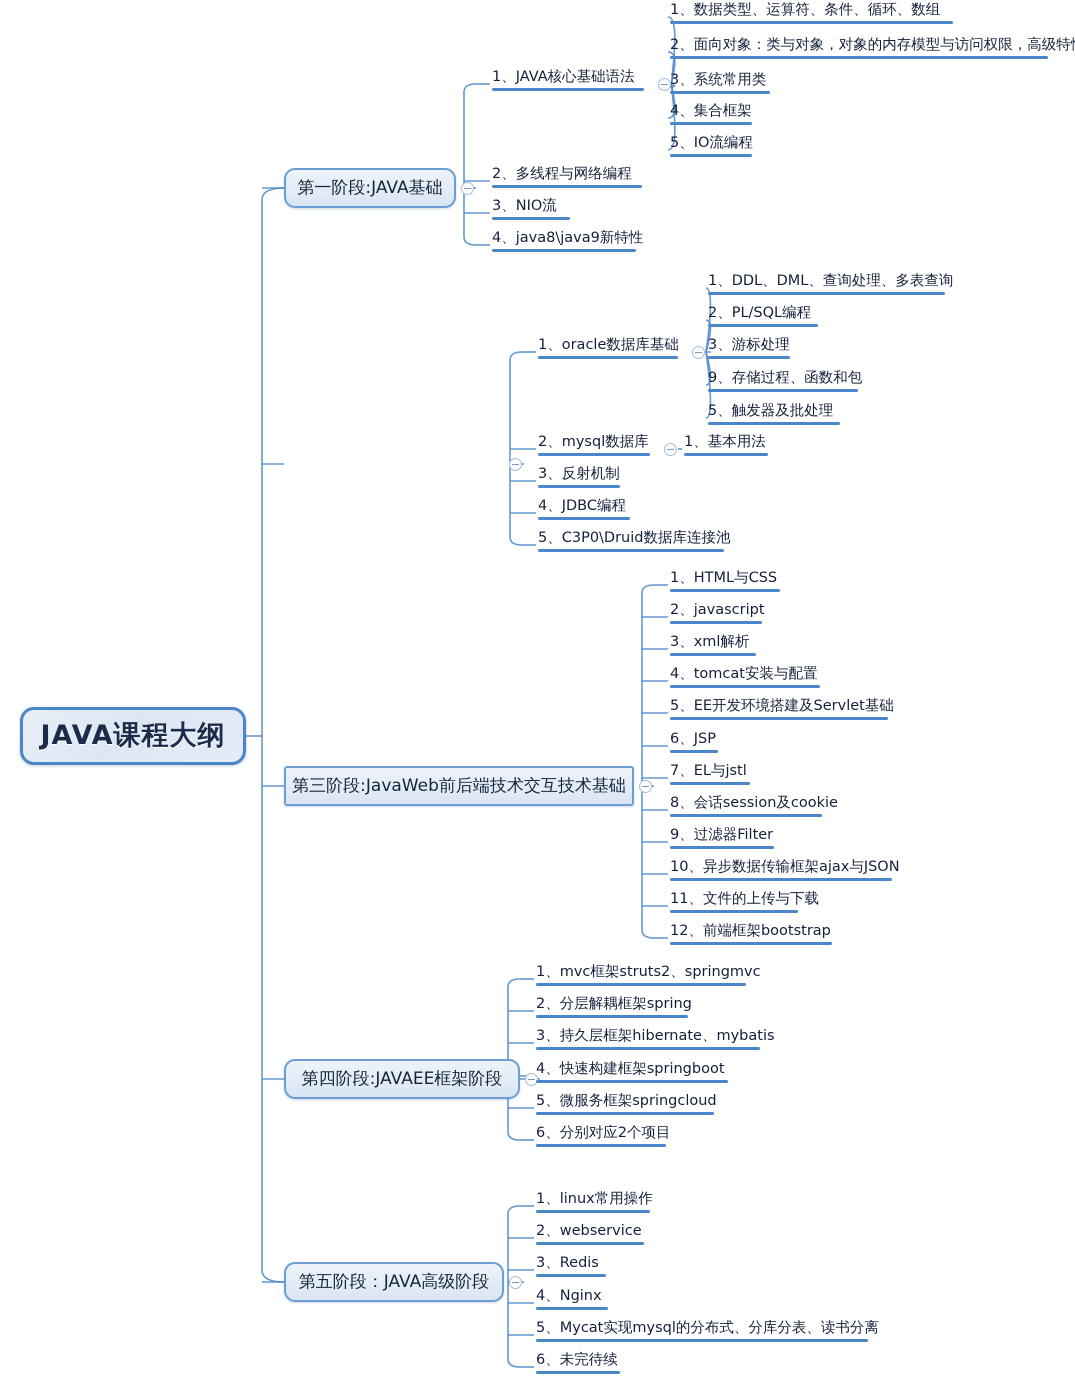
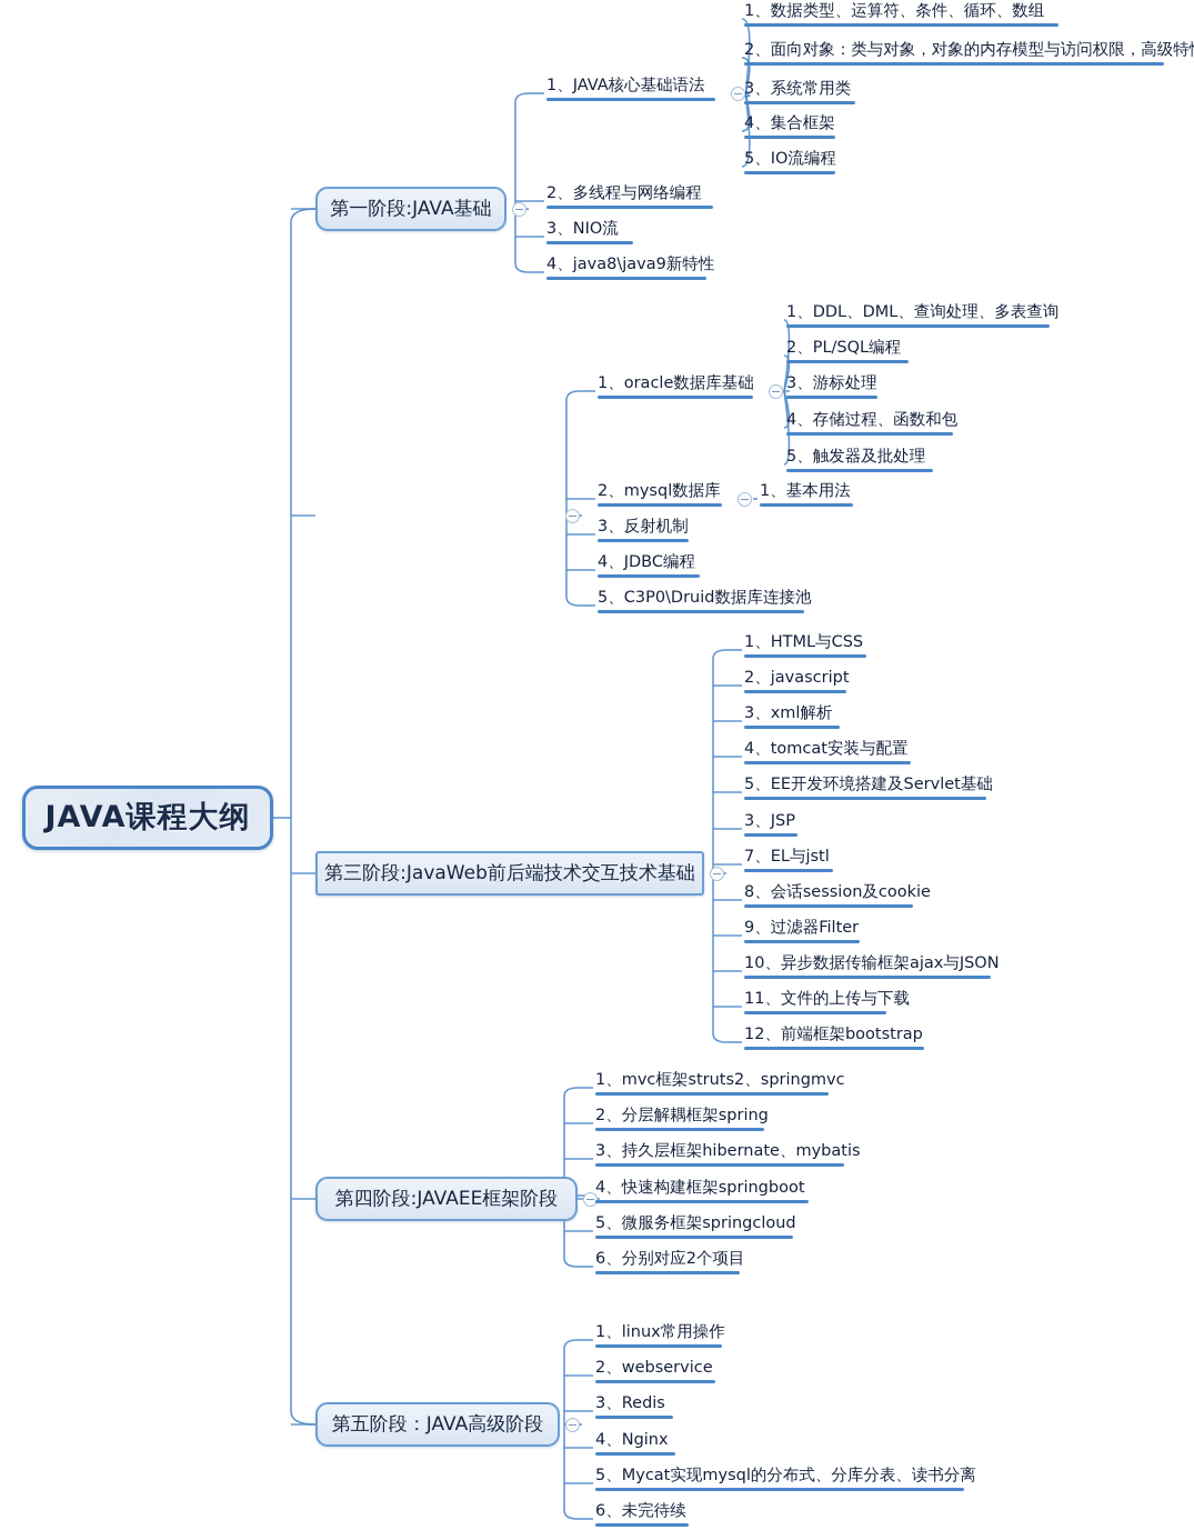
  JAVA课程大纲
  第一阶段:JAVA基础
  第三阶段:JavaWeb前后端技术交互技术基础
  第四阶段:JAVAEE框架阶段
  第五阶段：JAVA高级阶段
  1、JAVA核心基础语法
  2、多线程与网络编程
  3、NIO流
  4、java8\java9新特性
  1、数据类型、运算符、条件、循环、数组
  2、面向对象：类与对象，对象的内存模型与访问权限，高级特
  3、系统常用类
  4、集合框架
  5、IO流编程
  1、oracle数据库基础
  2、mysql数据库
  3、反射机制
  4、JDBC编程
  5、C3P0\Druid数据库连接池
  1、DDL、DML、查询处理、多表查询
  2、PL/SQL编程
  3、游标处理
- 9、存储过程、函数和包
+ 4、存储过程、函数和包
  5、触发器及批处理
  1、基本用法
  1、HTML与CSS
  2、javascript
  3、xml解析
  4、tomcat安装与配置
  5、EE开发环境搭建及Servlet基础
- 6、JSP
+ 3、JSP
  7、EL与jstl
  8、会话session及cookie
  9、过滤器Filter
  10、异步数据传输框架ajax与JSON
  11、文件的上传与下载
  12、前端框架bootstrap
  1、mvc框架struts2、springmvc
  2、分层解耦框架spring
  3、持久层框架hibernate、mybatis
  4、快速构建框架springboot
  5、微服务框架springcloud
  6、分别对应2个项目
  1、linux常用操作
  2、webservice
  3、Redis
  4、Nginx
  5、Mycat实现mysql的分布式、分库分表、读书分离
  6、未完待续
